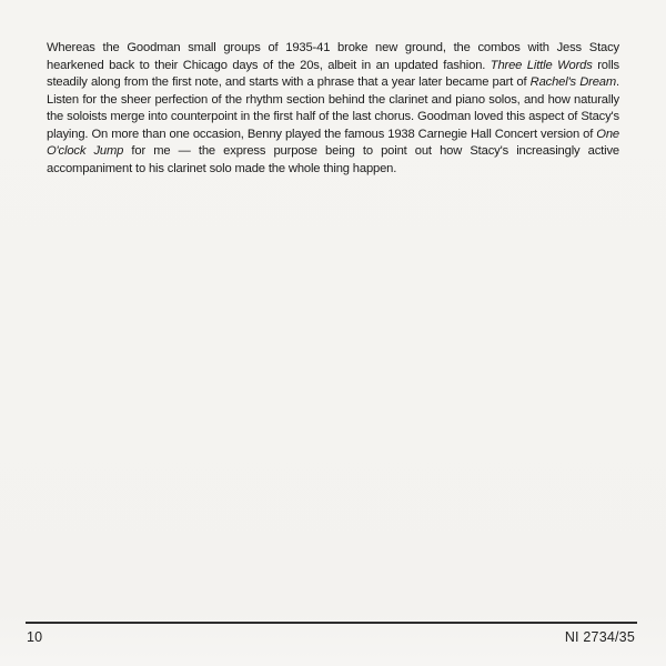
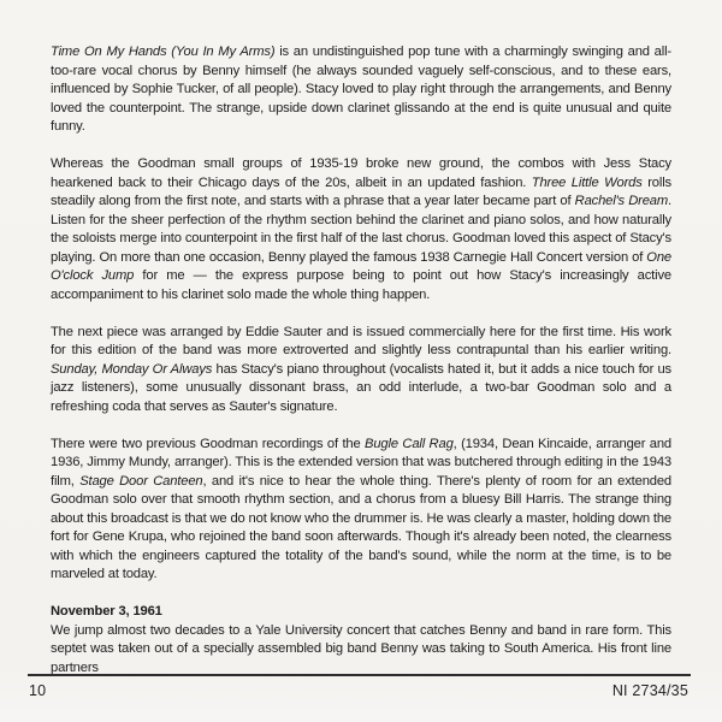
+ Time On My Hands (You In My Arms) is an undistinguished pop tune with a charmingly swinging and all-too-rare vocal chorus by Benny himself (he always sounded vaguely self-conscious, and to these ears, influenced by Sophie Tucker, of all people). Stacy loved to play right through the arrangements, and Benny loved the counterpoint. The strange, upside down clarinet glissando at the end is quite unusual and quite funny.
- Whereas the Goodman small groups of 1935-41 broke new ground, the combos with Jess Stacy hearkened back to their Chicago days of the 20s, albeit in an updated fashion. Three Little Words rolls steadily along from the first note, and starts with a phrase that a year later became part of Rachel's Dream. Listen for the sheer perfection of the rhythm section behind the clarinet and piano solos, and how naturally the soloists merge into counterpoint in the first half of the last chorus. Goodman loved this aspect of Stacy's playing. On more than one occasion, Benny played the famous 1938 Carnegie Hall Concert version of One O'clock Jump for me — the express purpose being to point out how Stacy's increasingly active accompaniment to his clarinet solo made the whole thing happen.
+ Whereas the Goodman small groups of 1935-19 broke new ground, the combos with Jess Stacy hearkened back to their Chicago days of the 20s, albeit in an updated fashion. Three Little Words rolls steadily along from the first note, and starts with a phrase that a year later became part of Rachel's Dream. Listen for the sheer perfection of the rhythm section behind the clarinet and piano solos, and how naturally the soloists merge into counterpoint in the first half of the last chorus. Goodman loved this aspect of Stacy's playing. On more than one occasion, Benny played the famous 1938 Carnegie Hall Concert version of One O'clock Jump for me — the express purpose being to point out how Stacy's increasingly active accompaniment to his clarinet solo made the whole thing happen.
+ The next piece was arranged by Eddie Sauter and is issued commercially here for the first time. His work for this edition of the band was more extroverted and slightly less contrapuntal than his earlier writing. Sunday, Monday Or Always has Stacy's piano throughout (vocalists hated it, but it adds a nice touch for us jazz listeners), some unusually dissonant brass, an odd interlude, a two-bar Goodman solo and a refreshing coda that serves as Sauter's signature.
+ There were two previous Goodman recordings of the Bugle Call Rag, (1934, Dean Kincaide, arranger and 1936, Jimmy Mundy, arranger). This is the extended version that was butchered through editing in the 1943 film, Stage Door Canteen, and it's nice to hear the whole thing. There's plenty of room for an extended Goodman solo over that smooth rhythm section, and a chorus from a bluesy Bill Harris. The strange thing about this broadcast is that we do not know who the drummer is. He was clearly a master, holding down the fort for Gene Krupa, who rejoined the band soon afterwards. Though it's already been noted, the clearness with which the engineers captured the totality of the band's sound, while the norm at the time, is to be marveled at today.
+ November 3, 1961
+ We jump almost two decades to a Yale University concert that catches Benny and band in rare form. This septet was taken out of a specially assembled big band Benny was taking to South America. His front line partners
  10
  NI 2734/35
